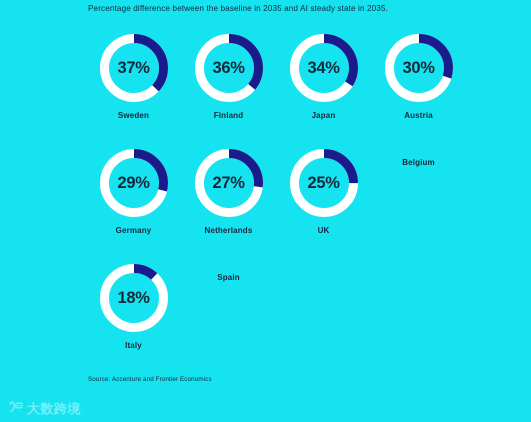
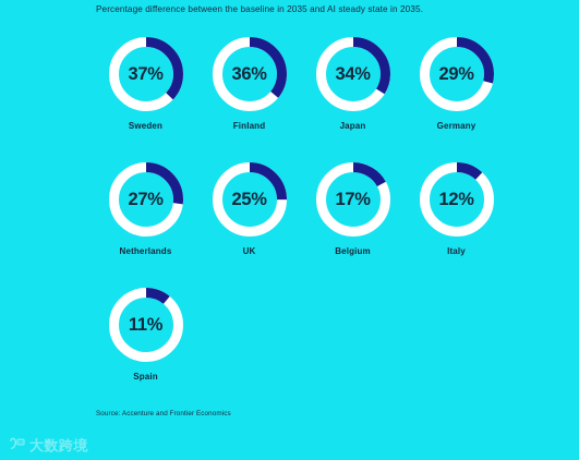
  Percentage difference between the baseline in 2035 and AI steady state in 2035.
  37%
  Sweden
  36%
  Finland
  34%
  Japan
- 30%
- Austria
  29%
  Germany
  27%
  Netherlands
  25%
  UK
+ 17%
  Belgium
- 18%
+ 12%
  Italy
+ 11%
  Spain
  大数跨境
